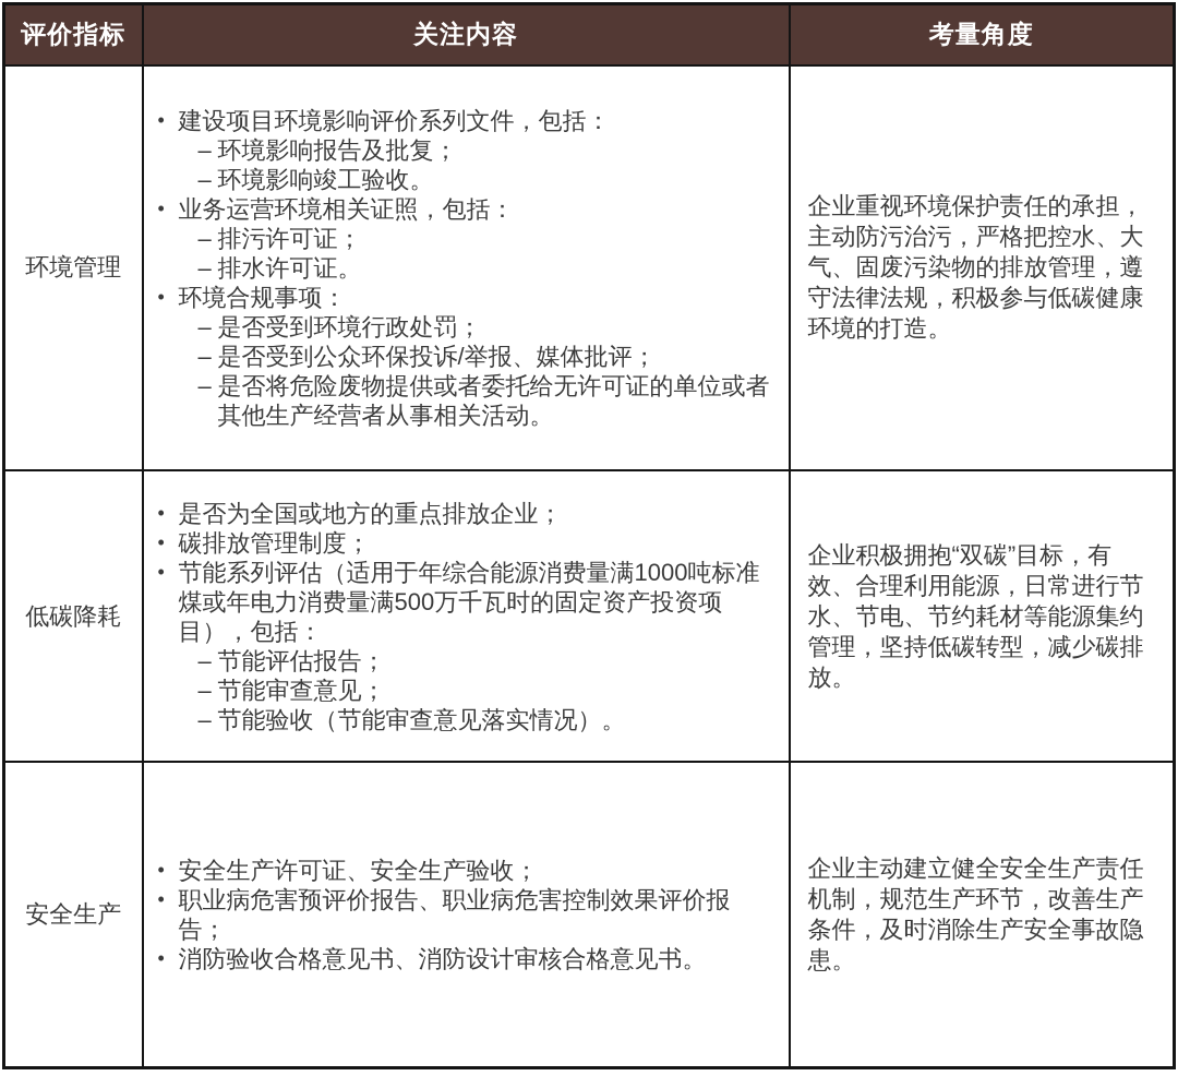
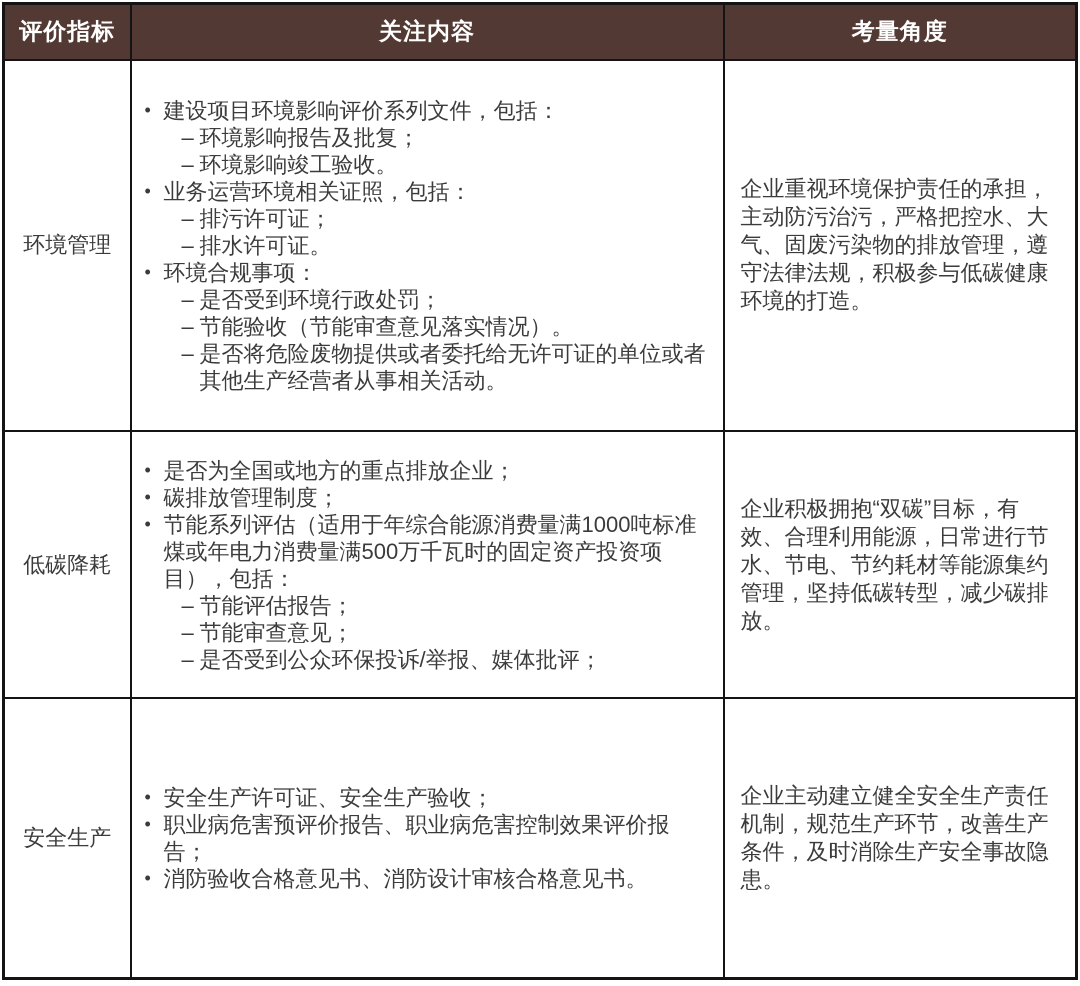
  评价指标	关注内容	考量角度
- 环境管理	• 建设项目环境影响评价系列文件，包括：– 环境影响报告及批复；– 环境影响竣工验收。• 业务运营环境相关证照，包括：– 排污许可证；– 排水许可证。• 环境合规事项：– 是否受到环境行政处罚；– 是否受到公众环保投诉/举报、媒体批评；– 是否将危险废物提供或者委托给无许可证的单位或者其他生产经营者从事相关活动。	企业重视环境保护责任的承担，主动防污治污，严格把控水、大气、固废污染物的排放管理，遵守法律法规，积极参与低碳健康环境的打造。
+ 环境管理	• 建设项目环境影响评价系列文件，包括：– 环境影响报告及批复；– 环境影响竣工验收。• 业务运营环境相关证照，包括：– 排污许可证；– 排水许可证。• 环境合规事项：– 是否受到环境行政处罚；– 节能验收（节能审查意见落实情况）。– 是否将危险废物提供或者委托给无许可证的单位或者其他生产经营者从事相关活动。	企业重视环境保护责任的承担，主动防污治污，严格把控水、大气、固废污染物的排放管理，遵守法律法规，积极参与低碳健康环境的打造。
- 低碳降耗	• 是否为全国或地方的重点排放企业；• 碳排放管理制度；• 节能系列评估（适用于年综合能源消费量满1000吨标准煤或年电力消费量满500万千瓦时的固定资产投资项目），包括：– 节能评估报告；– 节能审查意见；– 节能验收（节能审查意见落实情况）。	企业积极拥抱“双碳”目标，有效、合理利用能源，日常进行节水、节电、节约耗材等能源集约管理，坚持低碳转型，减少碳排放。
+ 低碳降耗	• 是否为全国或地方的重点排放企业；• 碳排放管理制度；• 节能系列评估（适用于年综合能源消费量满1000吨标准煤或年电力消费量满500万千瓦时的固定资产投资项目），包括：– 节能评估报告；– 节能审查意见；– 是否受到公众环保投诉/举报、媒体批评；	企业积极拥抱“双碳”目标，有效、合理利用能源，日常进行节水、节电、节约耗材等能源集约管理，坚持低碳转型，减少碳排放。
  安全生产	• 安全生产许可证、安全生产验收；• 职业病危害预评价报告、职业病危害控制效果评价报告；• 消防验收合格意见书、消防设计审核合格意见书。	企业主动建立健全安全生产责任机制，规范生产环节，改善生产条件，及时消除生产安全事故隐患。
